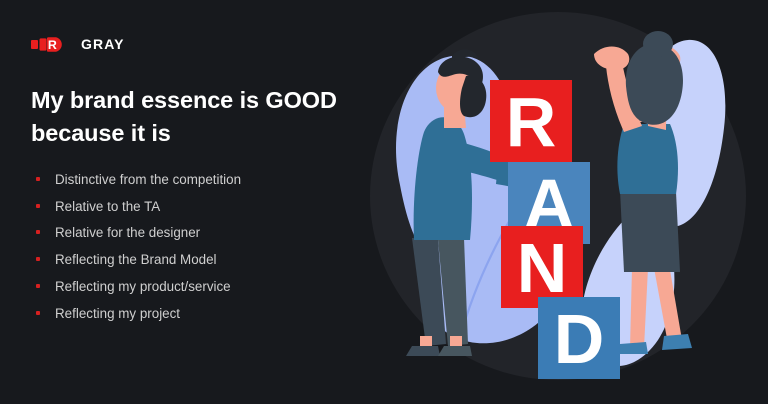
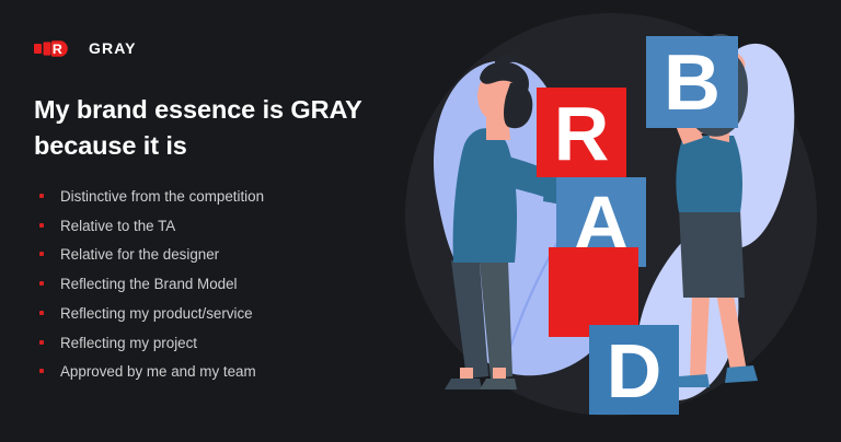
  R
  GRAY
- My brand essence is GOOD
+ My brand essence is GRAY
  because it is
  Distinctive from the competition
  Relative to the TA
  Relative for the designer
  Reflecting the Brand Model
  Reflecting my product/service
  Reflecting my project
+ Approved by me and my team
+ B
  R
  A
- N
  D
